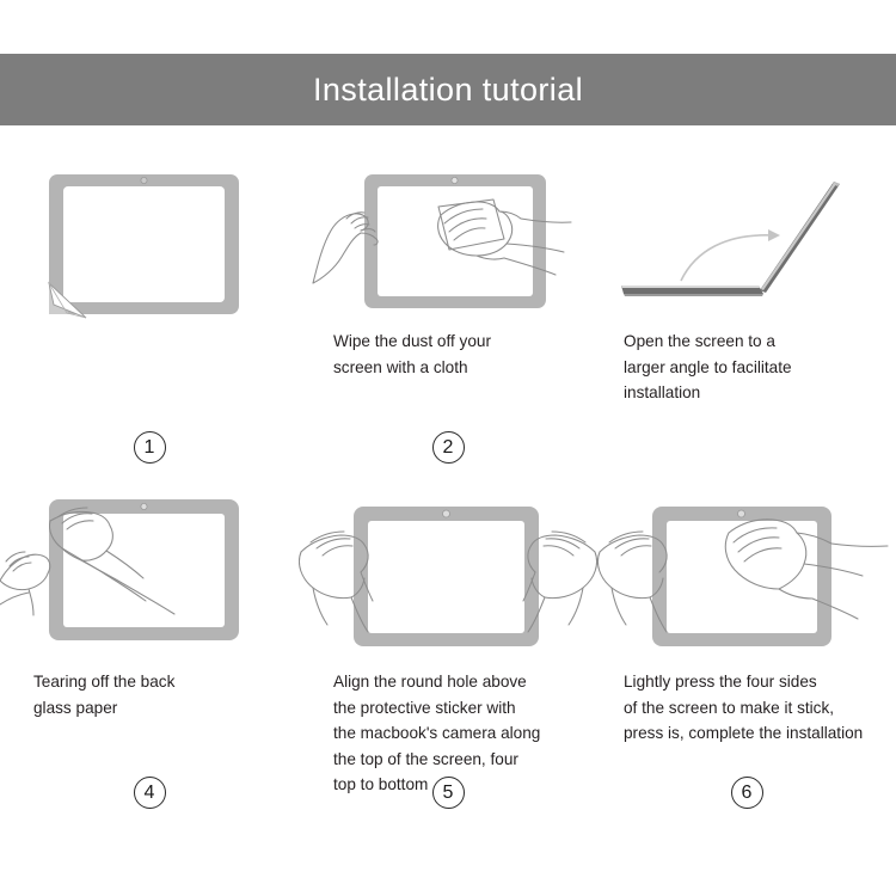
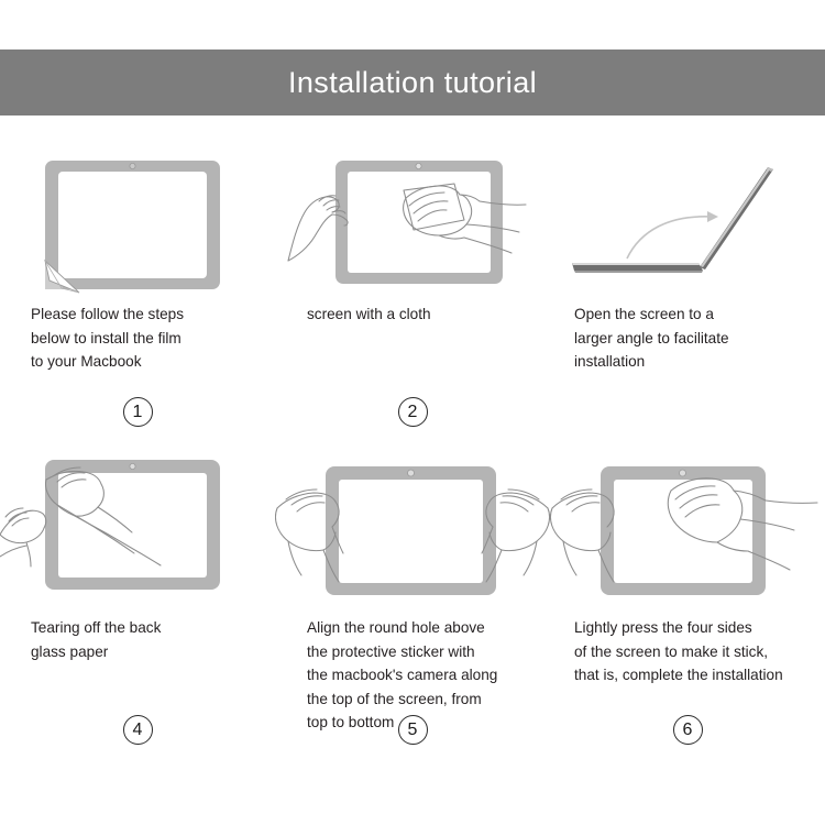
  Installation tutorial
+ Please follow the steps
+ below to install the film
+ to your Macbook
  1
- Wipe the dust off your
  screen with a cloth
  2
  Open the screen to a
  larger angle to facilitate
  installation
  Tearing off the back
  glass paper
  4
  Align the round hole above
  the protective sticker with
  the macbook's camera along
- the top of the screen, four
+ the top of the screen, from
  top to bottom
  5
  Lightly press the four sides
  of the screen to make it stick,
- press is, complete the installation
+ that is, complete the installation
  6
